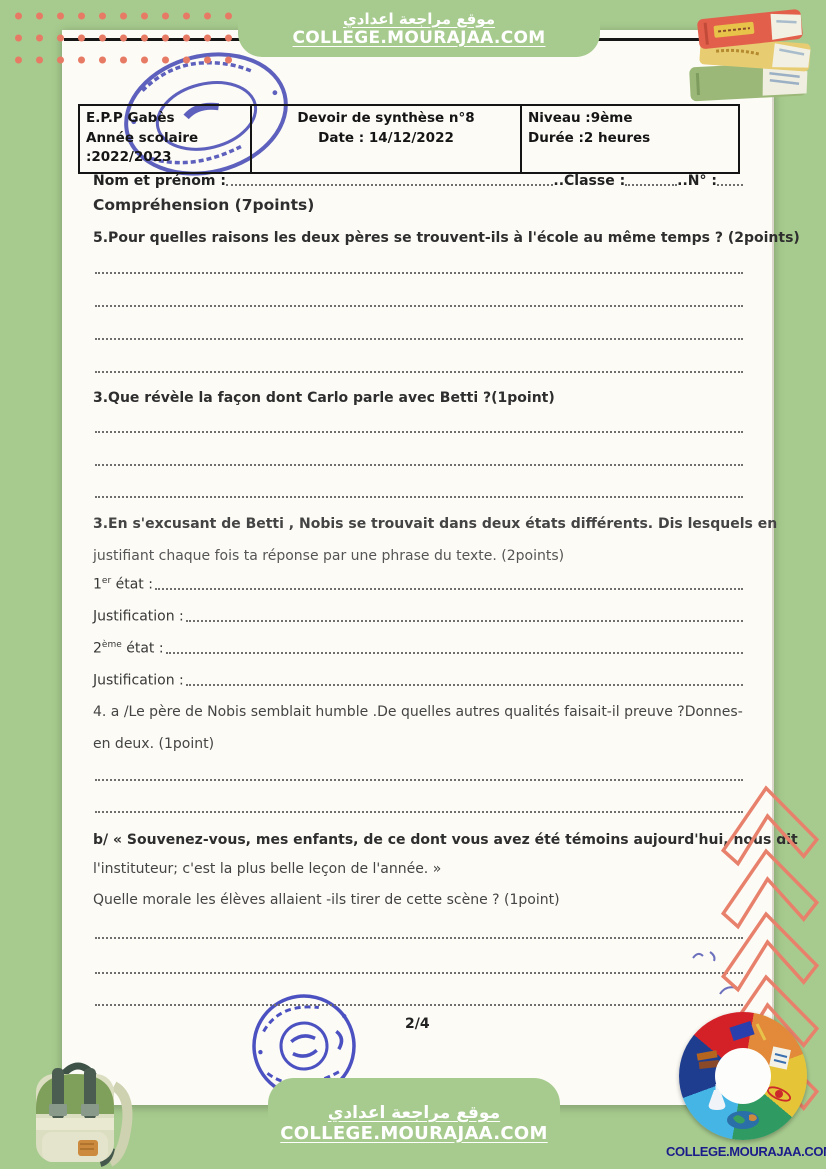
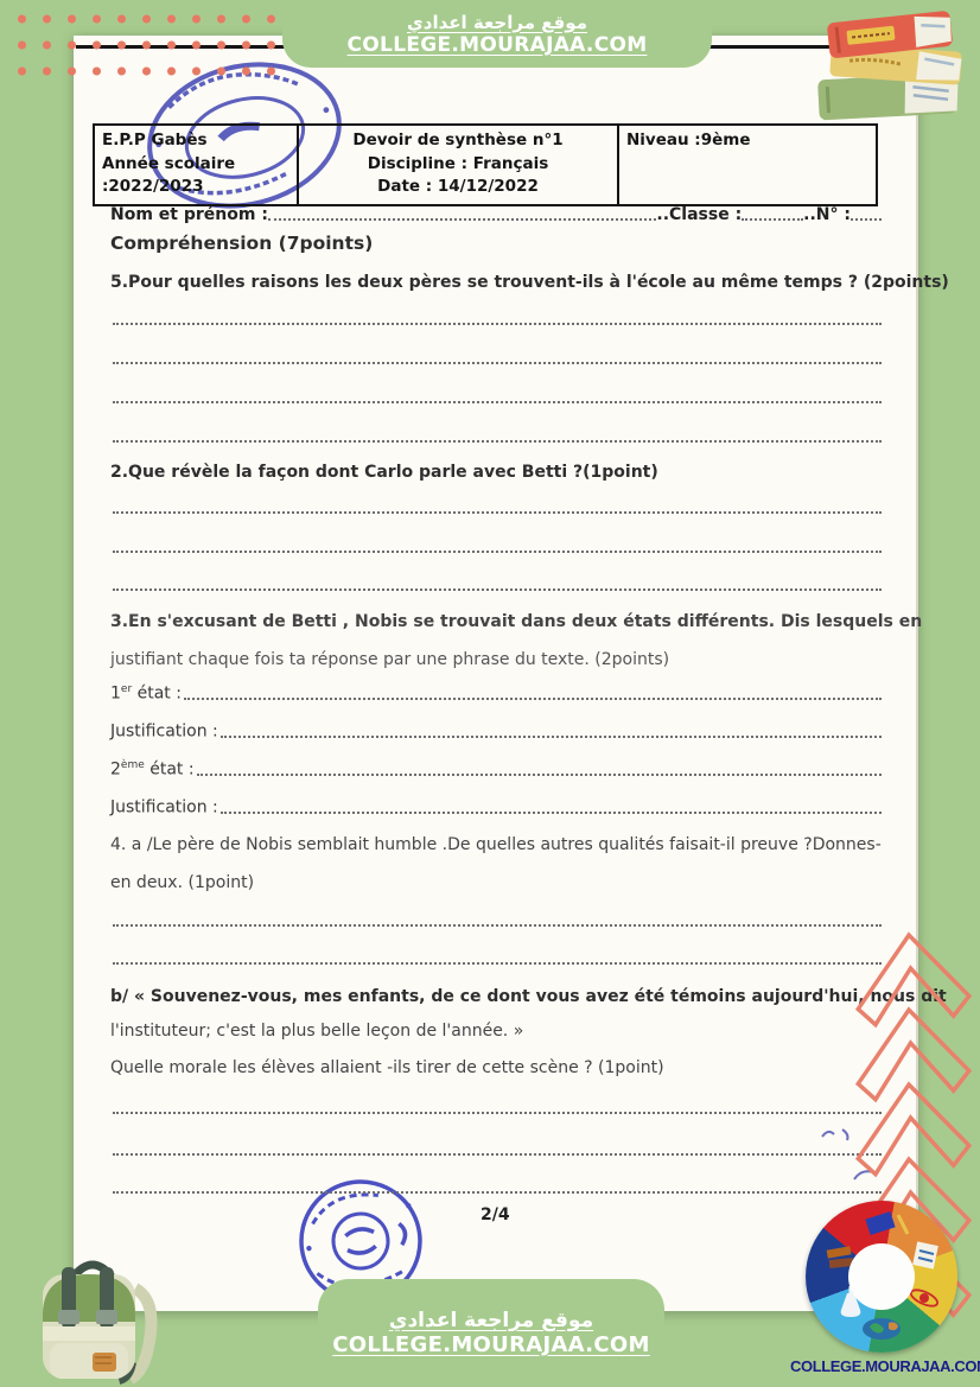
  موقع مراجعة اعدادي
  COLLEGE.MOURAJAA.COM
  E.P.P Gabès
  Année scolaire :2022/2023
- Devoir de synthèse n°8
+ Devoir de synthèse n°1
+ Discipline : Français
  Date : 14/12/2022
  Niveau :9ème
- Durée :2 heures
  Nom et prénom :
  ..Classe :
  ..N° :
  Compréhension (7points)
  5.Pour quelles raisons les deux pères se trouvent-ils à l'école au même temps ? (2points)
- 3.Que révèle la façon dont Carlo parle avec Betti ?(1point)
+ 2.Que révèle la façon dont Carlo parle avec Betti ?(1point)
  3.En s'excusant de Betti , Nobis se trouvait dans deux états différents. Dis lesquels en
  justifiant chaque fois ta réponse par une phrase du texte. (2points)
  1er état :
  Justification :
  2ème état :
  Justification :
  4. a /Le père de Nobis semblait humble .De quelles autres qualités faisait-il preuve ?Donnes-
  en deux. (1point)
  b/ « Souvenez-vous, mes enfants, de ce dont vous avez été témoins aujourd'hui, nous dt
  l'instituteur; c'est la plus belle leçon de l'année. »
  Quelle morale les élèves allaient -ils tirer de cette scène ? (1point)
  2/4
  موقع مراجعة اعدادي
  COLLEGE.MOURAJAA.COM
  COLLEGE.MOURAJAA.CO
